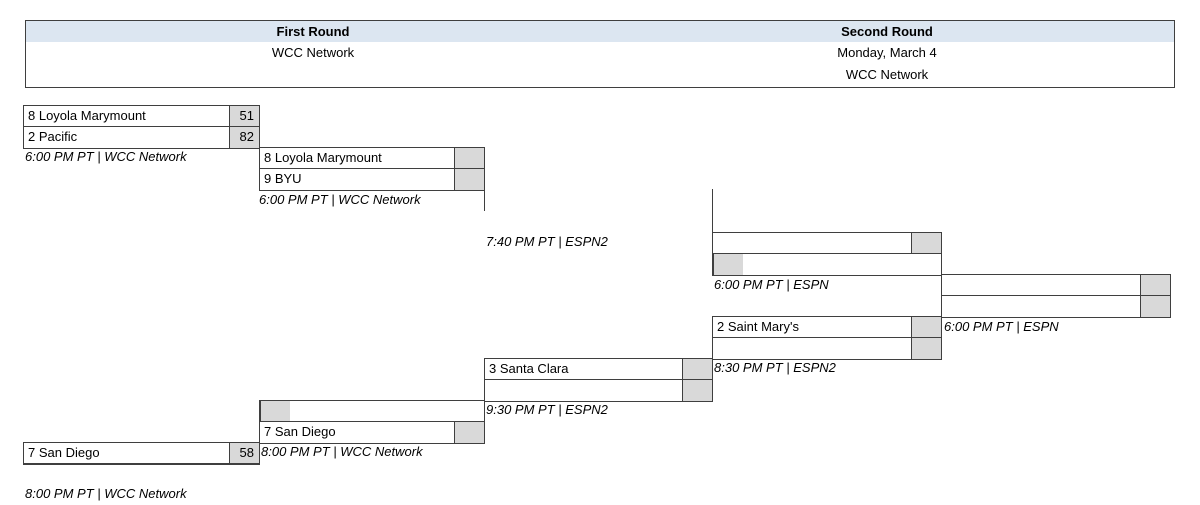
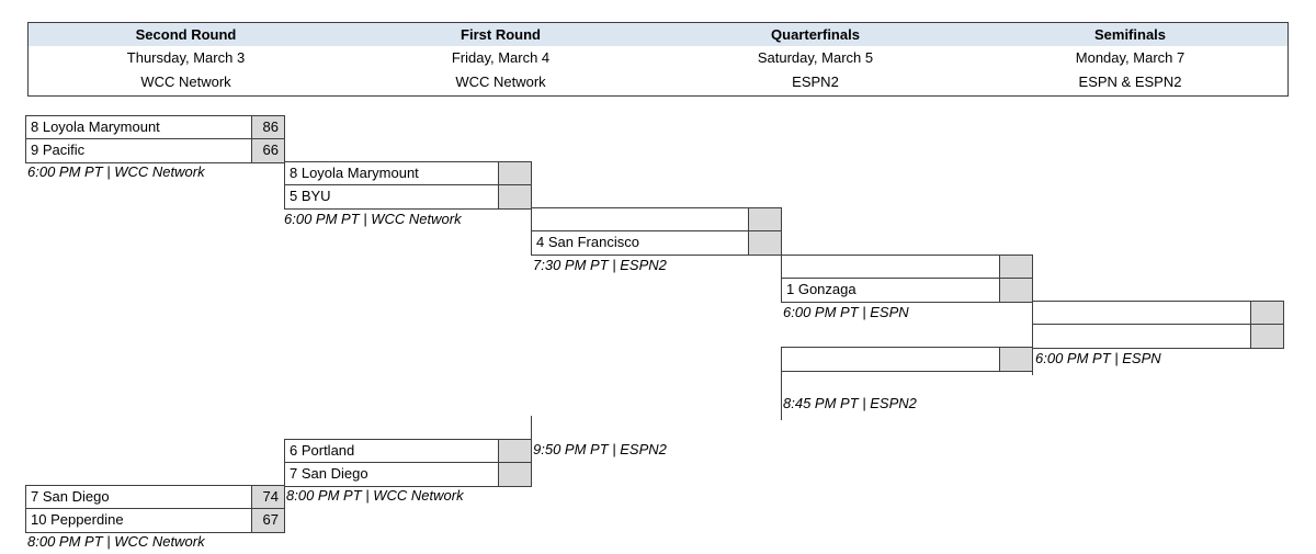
- First Round
+ Second Round
+ Thursday, March 3
  WCC Network
- Second Round
+ First Round
- Monday, March 4
+ Friday, March 4
  WCC Network
+ Quarterfinals
+ Saturday, March 5
+ ESPN2
+ Semifinals
+ Monday, March 7
+ ESPN & ESPN2
  8 Loyola Marymount
- 51
+ 86
- 2 Pacific
+ 9 Pacific
- 82
+ 66
  6:00 PM PT | WCC Network
  8 Loyola Marymount
- 9 BYU
+ 5 BYU
  6:00 PM PT | WCC Network
+ 4 San Francisco
- 7:40 PM PT | ESPN2
+ 7:30 PM PT | ESPN2
+ 1 Gonzaga
  6:00 PM PT | ESPN
  6:00 PM PT | ESPN
- 2 Saint Mary's
- 8:30 PM PT | ESPN2
+ 8:45 PM PT | ESPN2
- 3 Santa Clara
- 9:30 PM PT | ESPN2
+ 9:50 PM PT | ESPN2
+ 6 Portland
  7 San Diego
  8:00 PM PT | WCC Network
  7 San Diego
- 58
+ 74
+ 10 Pepperdine
+ 67
  8:00 PM PT | WCC Network
